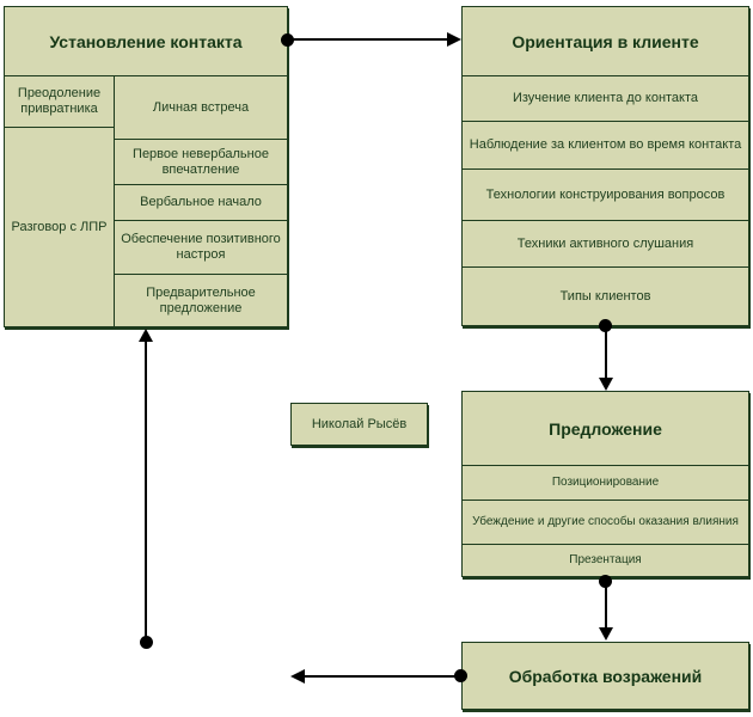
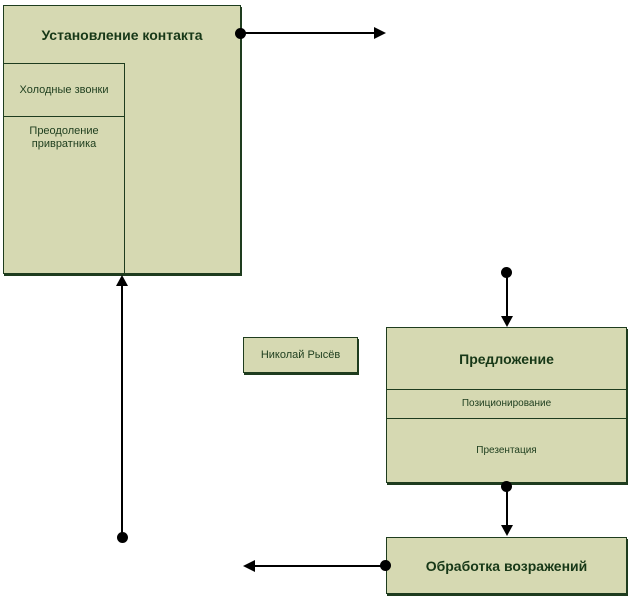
  Установление контакта
+ Холодные звонки
  Преодоление привратника
- Разговор с ЛПР
- Личная встреча
- Первое невербальное впечатление
- Вербальное начало
- Обеспечение позитивного настроя
- Предварительное предложение
- Ориентация в клиенте
- Изучение клиента до контакта
- Наблюдение за клиентом во время контакта
- Технологии конструирования вопросов
- Техники активного слушания
- Типы клиентов
  Николай Рысёв
  Предложение
  Позиционирование
- Убеждение и другие способы оказания влияния
  Презентация
  Обработка возражений
